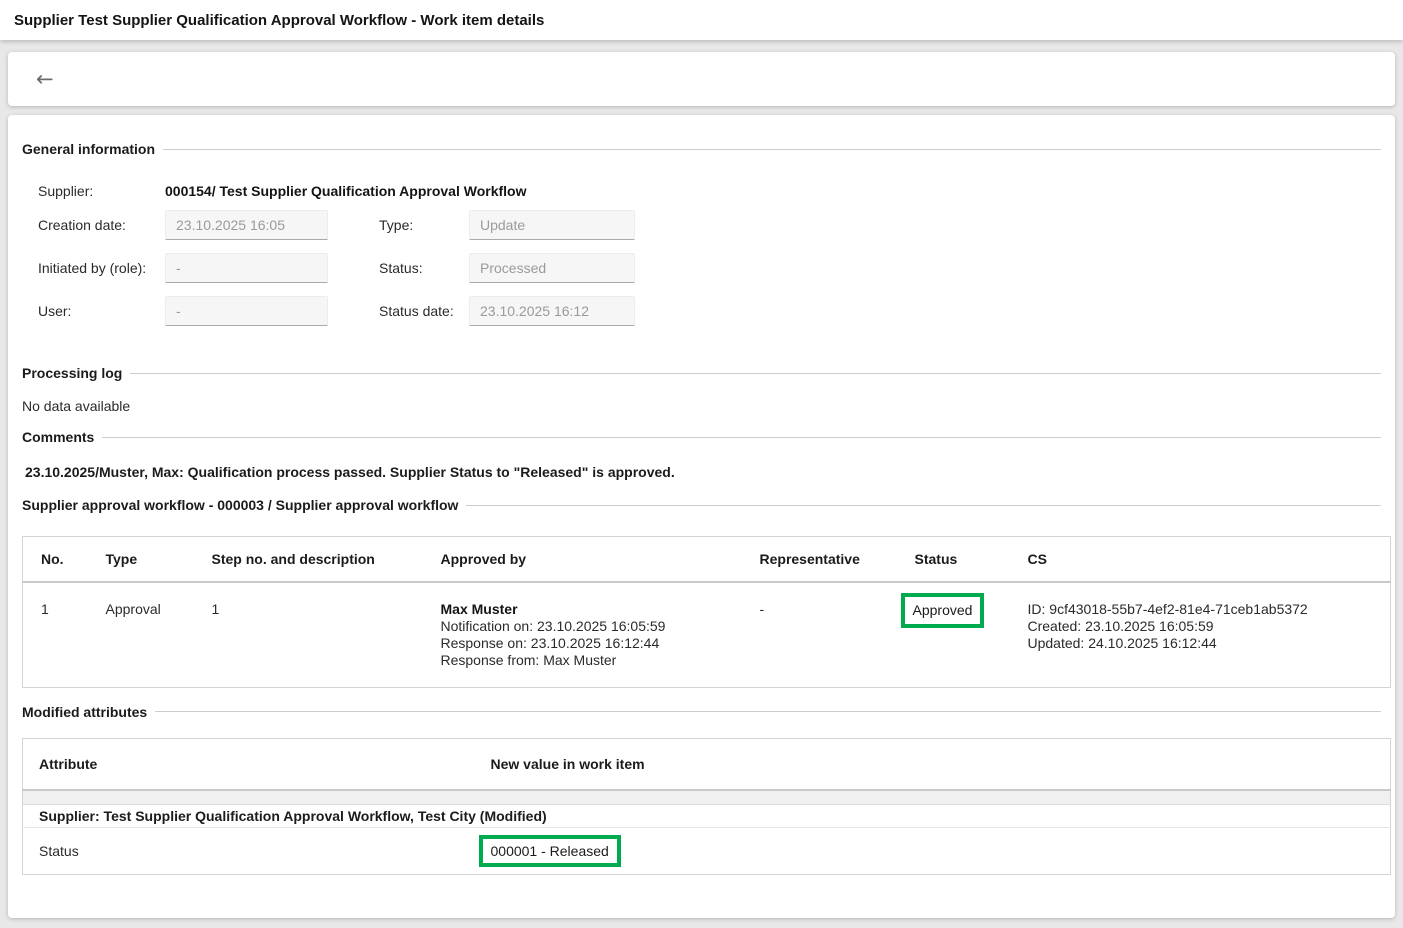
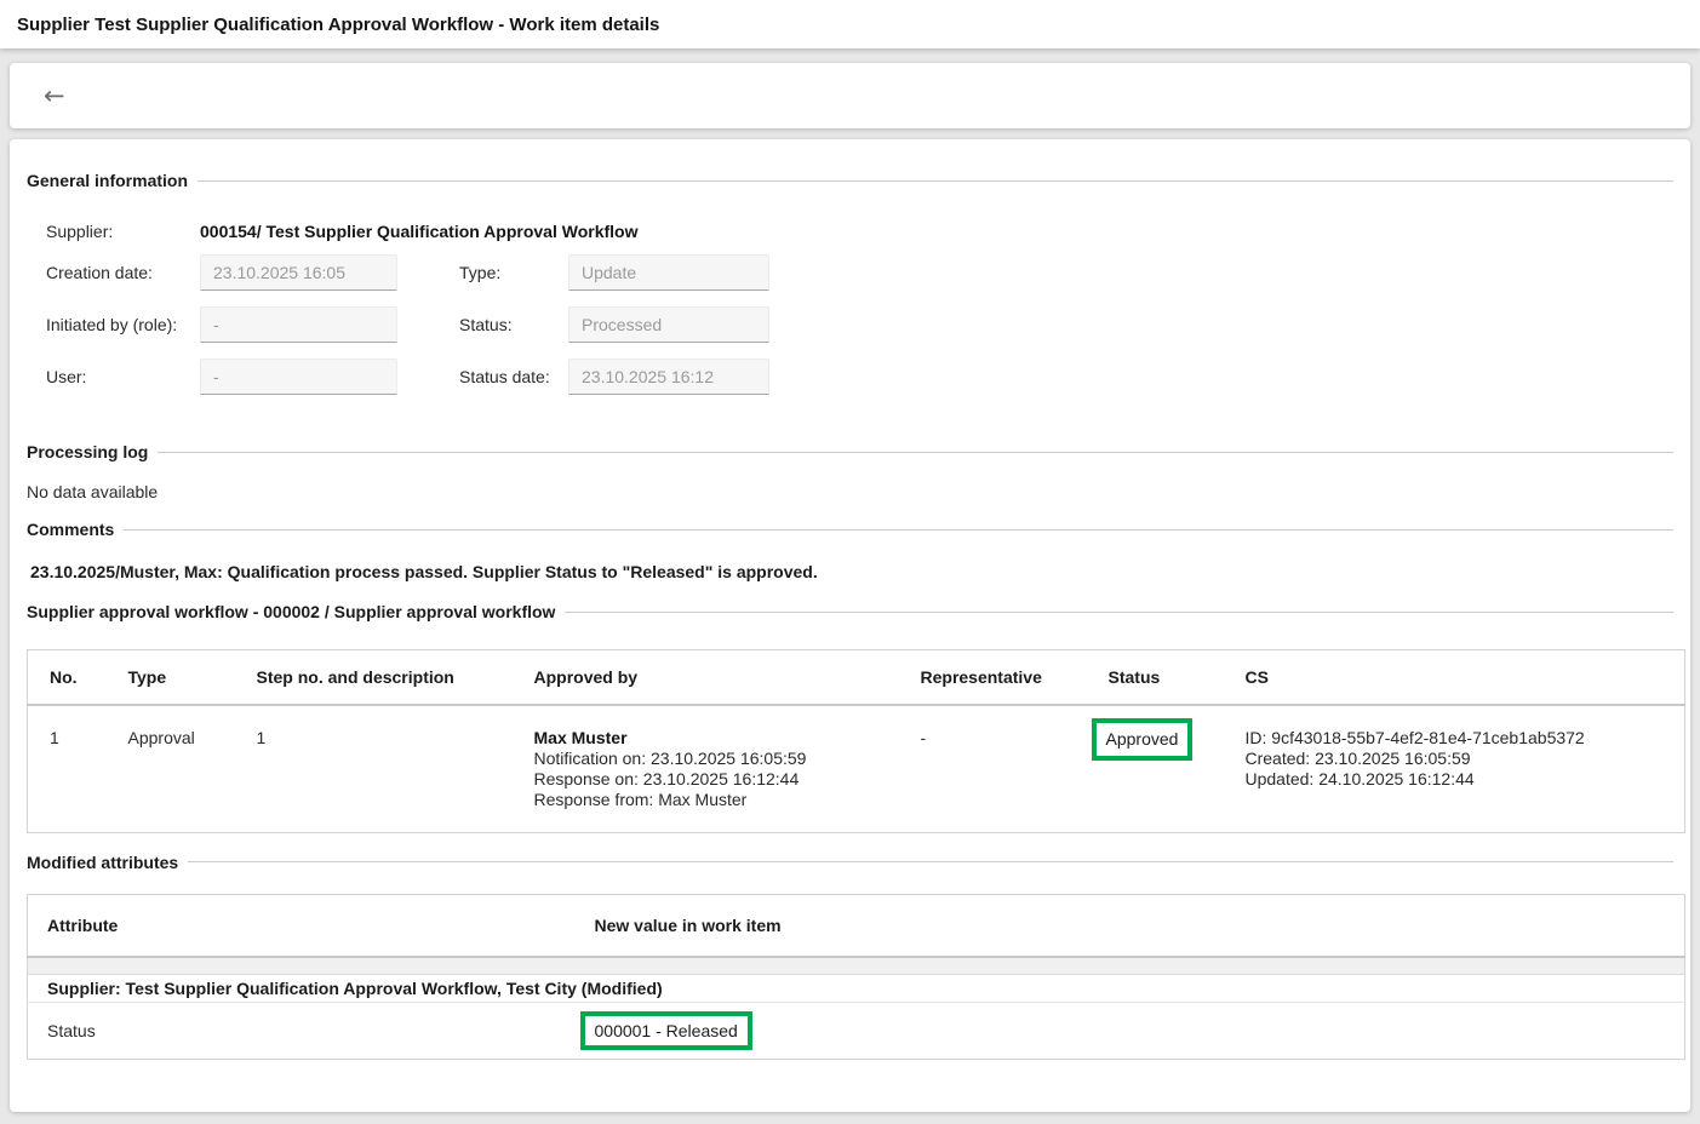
  Supplier Test Supplier Qualification Approval Workflow - Work item details
  ←
  General information
  Supplier:
  000154/ Test Supplier Qualification Approval Workflow
  Creation date:
  23.10.2025 16:05
  Type:
  Update
  Initiated by (role):
  -
  Status:
  Processed
  User:
  -
  Status date:
  23.10.2025 16:12
  Processing log
  No data available
  Comments
  23.10.2025/Muster, Max: Qualification process passed. Supplier Status to "Released" is approved.
- Supplier approval workflow - 000003 / Supplier approval workflow
+ Supplier approval workflow - 000002 / Supplier approval workflow
  No.	Type	Step no. and description	Approved by	Representative	Status	CS
  1	Approval	1	Max Muster Notification on: 23.10.2025 16:05:59 Response on: 23.10.2025 16:12:44 Response from: Max Muster	-	Approved	ID: 9cf43018-55b7-4ef2-81e4-71ceb1ab5372 Created: 23.10.2025 16:05:59 Updated: 24.10.2025 16:12:44
  Modified attributes
  Attribute	New value in work item
  Supplier: Test Supplier Qualification Approval Workflow, Test City (Modified)
  Status	000001 - Released
